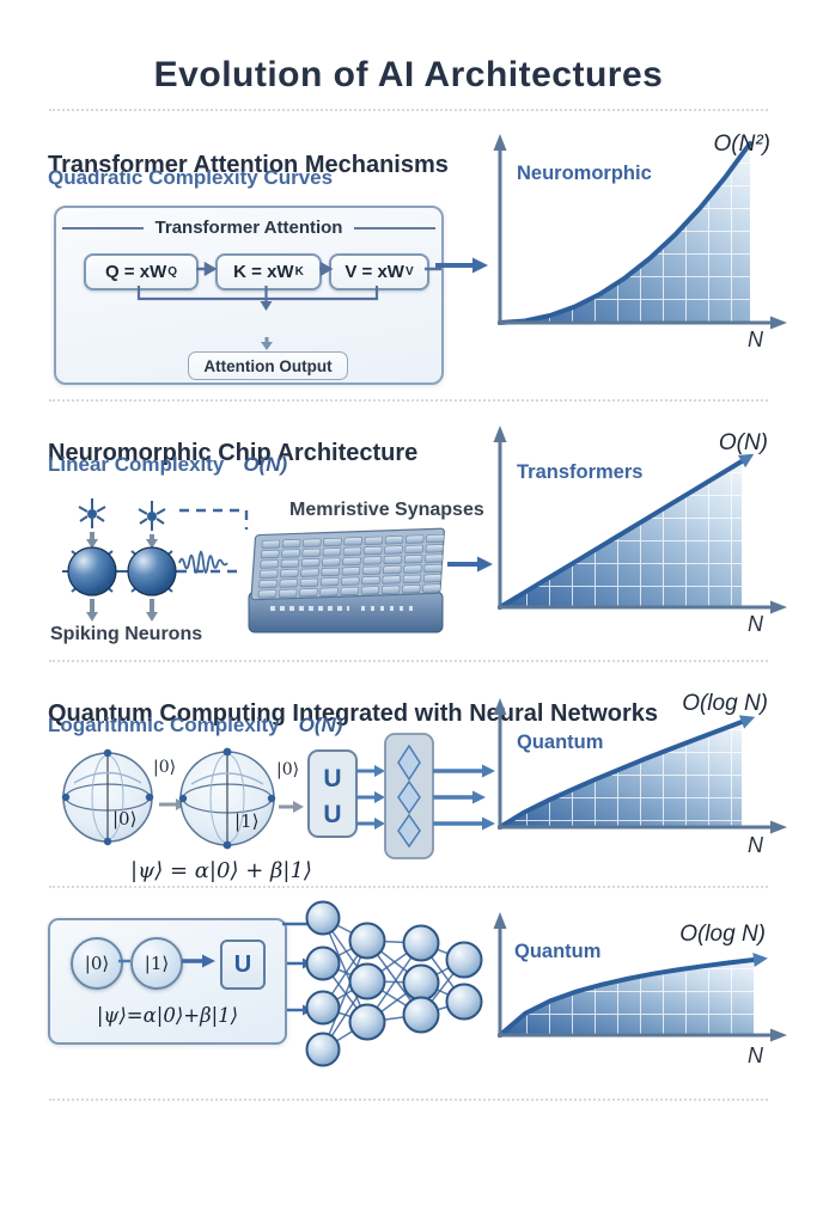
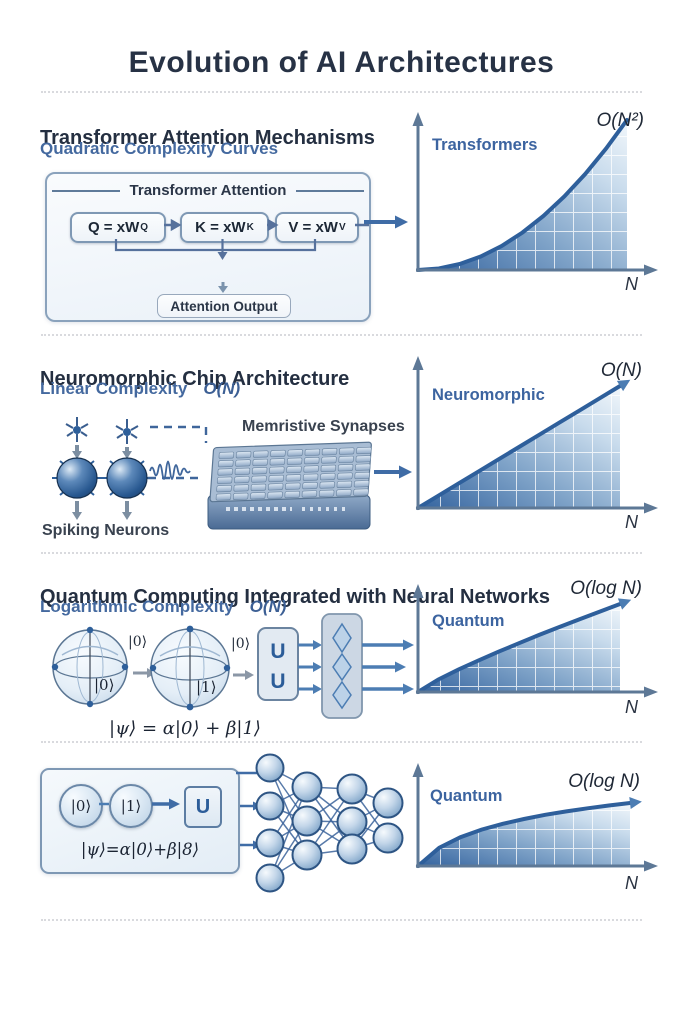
  Evolution of AI Architectures
  Transformer Attention Mechanisms
  Quadratic Complexity Curves
  Transformer Attention
  Q = xW
  Q
  K = xW
  K
  V = xW
  V
  Attention Output
- Neuromorphic
+ Transformers
  O(N²)
  N
  Neuromorphic Chip Architecture
  Linear Complexity O(N)
  Spiking Neurons
  Memristive Synapses
- Transformers
+ Neuromorphic
  O(N)
  N
  Quantum Computing Integrated with Neural Networks
  Logarithmic Complexity O(N)
  |0⟩
  |0⟩
  |1⟩
  |0⟩
  U
  U
  |ψ⟩ = α|0⟩ + β|1⟩
  Quantum
  O(log N)
  N
  |0⟩
  |1⟩
  U
- |ψ⟩=α|0⟩+β|1⟩
+ |ψ⟩=α|0⟩+β|8⟩
  Quantum
  O(log N)
  N
